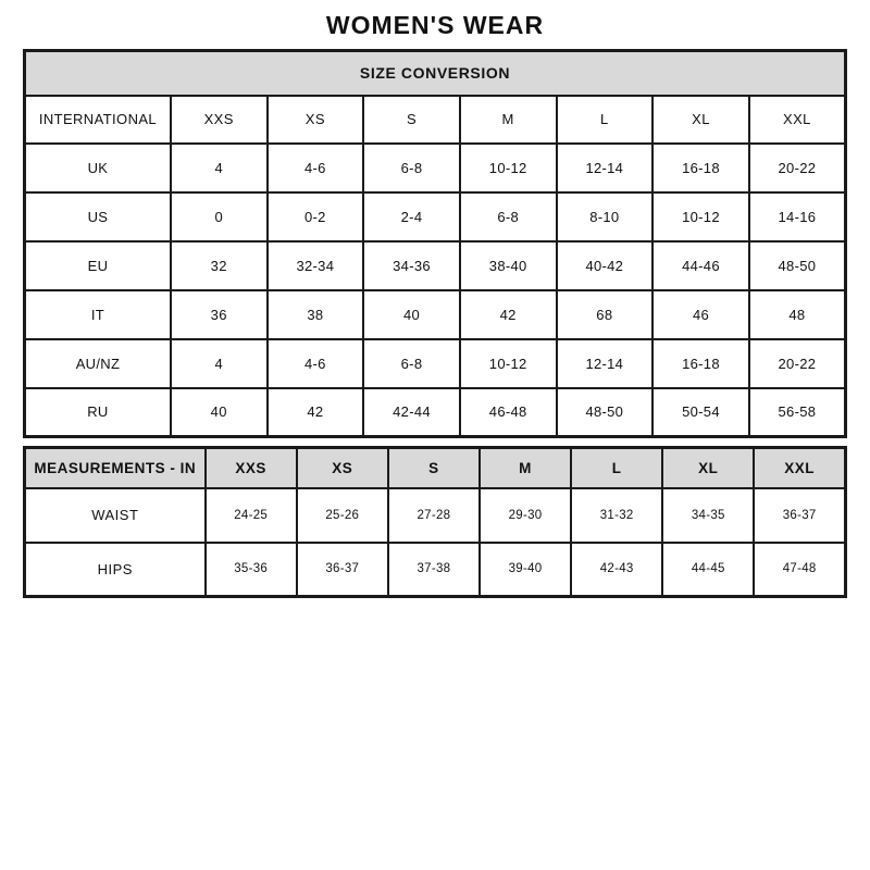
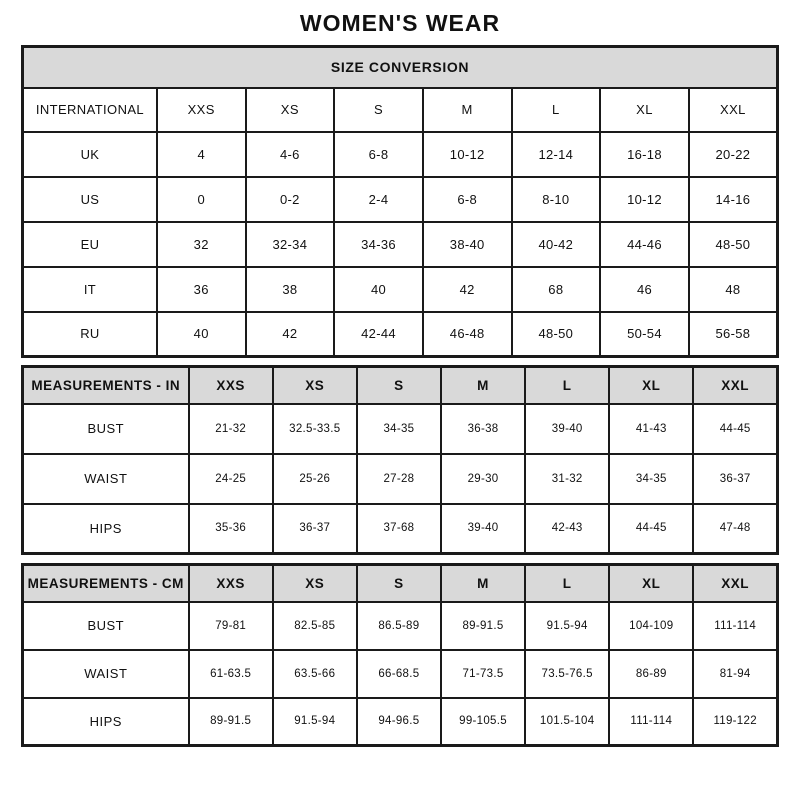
  WOMEN'S WEAR
  SIZE CONVERSION
  INTERNATIONAL	XXS	XS	S	M	L	XL	XXL
  UK	4	4-6	6-8	10-12	12-14	16-18	20-22
  US	0	0-2	2-4	6-8	8-10	10-12	14-16
  EU	32	32-34	34-36	38-40	40-42	44-46	48-50
  IT	36	38	40	42	68	46	48
- AU/NZ	4	4-6	6-8	10-12	12-14	16-18	20-22
  RU	40	42	42-44	46-48	48-50	50-54	56-58
  MEASUREMENTS - IN	XXS	XS	S	M	L	XL	XXL
+ BUST	21-32	32.5-33.5	34-35	36-38	39-40	41-43	44-45
  WAIST	24-25	25-26	27-28	29-30	31-32	34-35	36-37
- HIPS	35-36	36-37	37-38	39-40	42-43	44-45	47-48
+ HIPS	35-36	36-37	37-68	39-40	42-43	44-45	47-48
+ MEASUREMENTS - CM	XXS	XS	S	M	L	XL	XXL
+ BUST	79-81	82.5-85	86.5-89	89-91.5	91.5-94	104-109	111-114
+ WAIST	61-63.5	63.5-66	66-68.5	71-73.5	73.5-76.5	86-89	81-94
+ HIPS	89-91.5	91.5-94	94-96.5	99-105.5	101.5-104	111-114	119-122
